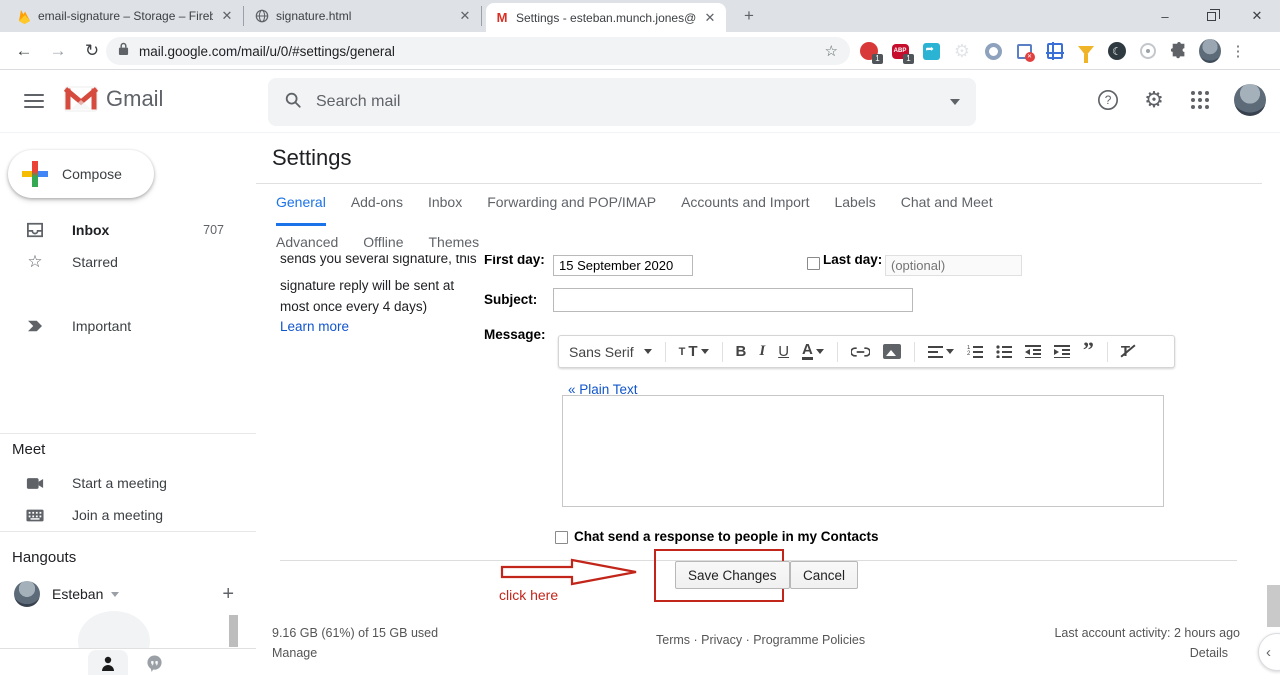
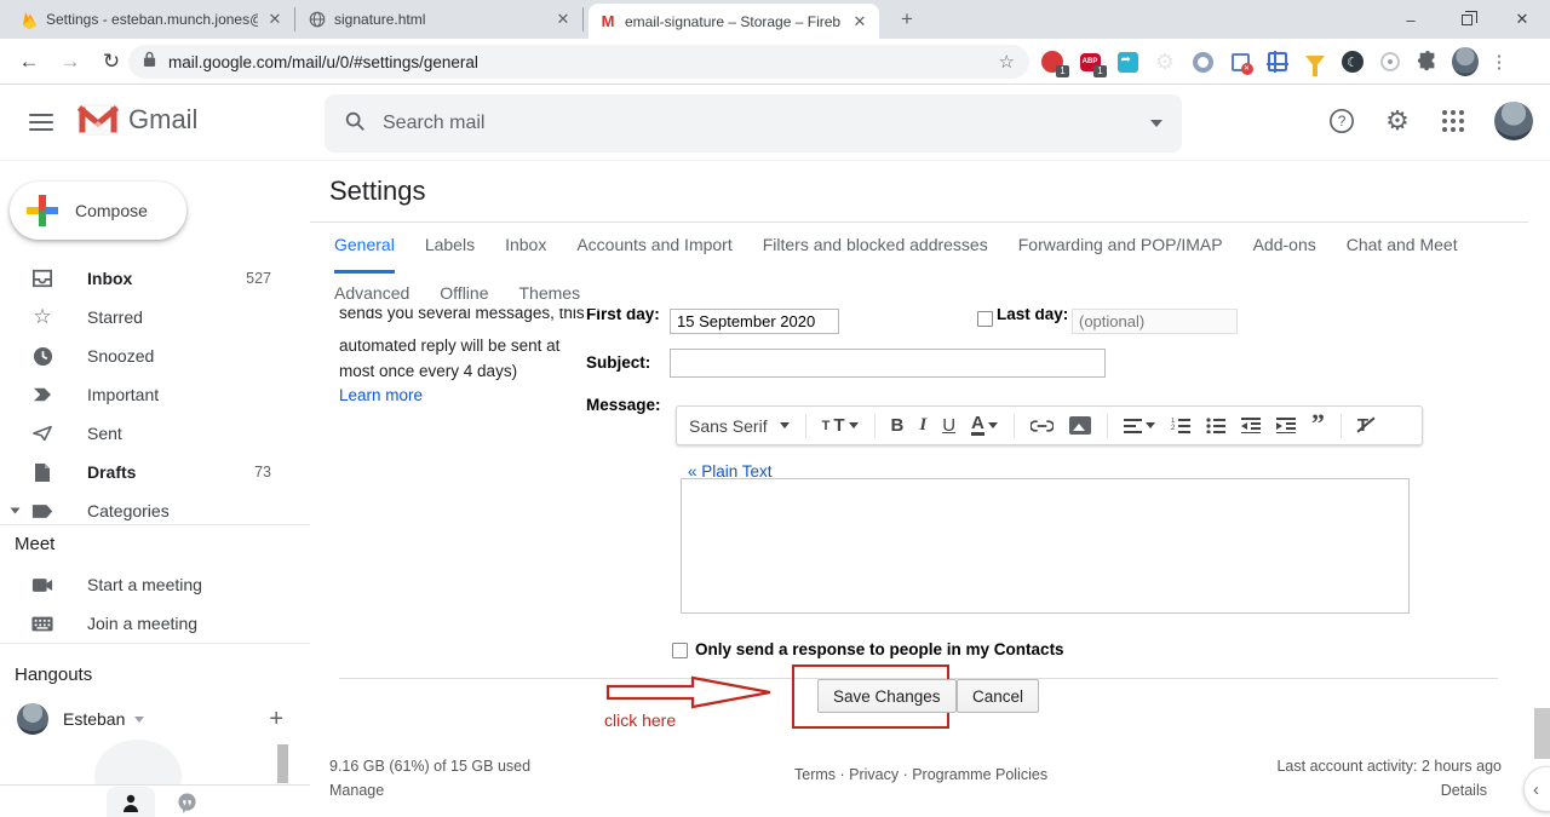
- email-signature – Storage – Fireb
+ Settings - esteban.munch.jones@
  ✕
  signature.html
  ✕
  M
- Settings - esteban.munch.jones@
+ email-signature – Storage – Fireb
  ✕
  +
  –
  ✕
  ←
  →
  ↻
  mail.google.com/mail/u/0/#settings/general
  ☆
  1
  1
  ⚙
  ☾
  ⋮
  Gmail
  Search mail
  ?
  ⚙
  Compose
  Inbox
- 707
+ 527
  ☆
  Starred
+ Snoozed
  Important
+ Sent
+ Drafts
+ 73
+ Categories
  Meet
  Start a meeting
  Join a meeting
  Hangouts
  Esteban
  +
  Settings
  General
- Add-ons
+ Labels
  Inbox
- Forwarding and POP/IMAP
+ Accounts and Import
+ Filters and blocked addresses
- Accounts and Import
+ Forwarding and POP/IMAP
- Labels
+ Add-ons
  Chat and Meet
  Advanced
  Offline
  Themes
- sends you several signature, this
+ sends you several messages, this
- signature reply will be sent at
+ automated reply will be sent at
  most once every 4 days)
  Learn more
  First day:
  15 September 2020
  Last day:
  (optional)
  Subject:
  Message:
  Sans Serif
  T
  T
  B
  I
  U
  A
  ”
  T
  « Plain Text
- Chat send a response to people in my Contacts
+ Only send a response to people in my Contacts
  click here
  Save Changes
  Cancel
  9.16 GB (61%) of 15 GB used
  Manage
  Terms · Privacy · Programme Policies
  Last account activity: 2 hours ago
  Details
  ‹
